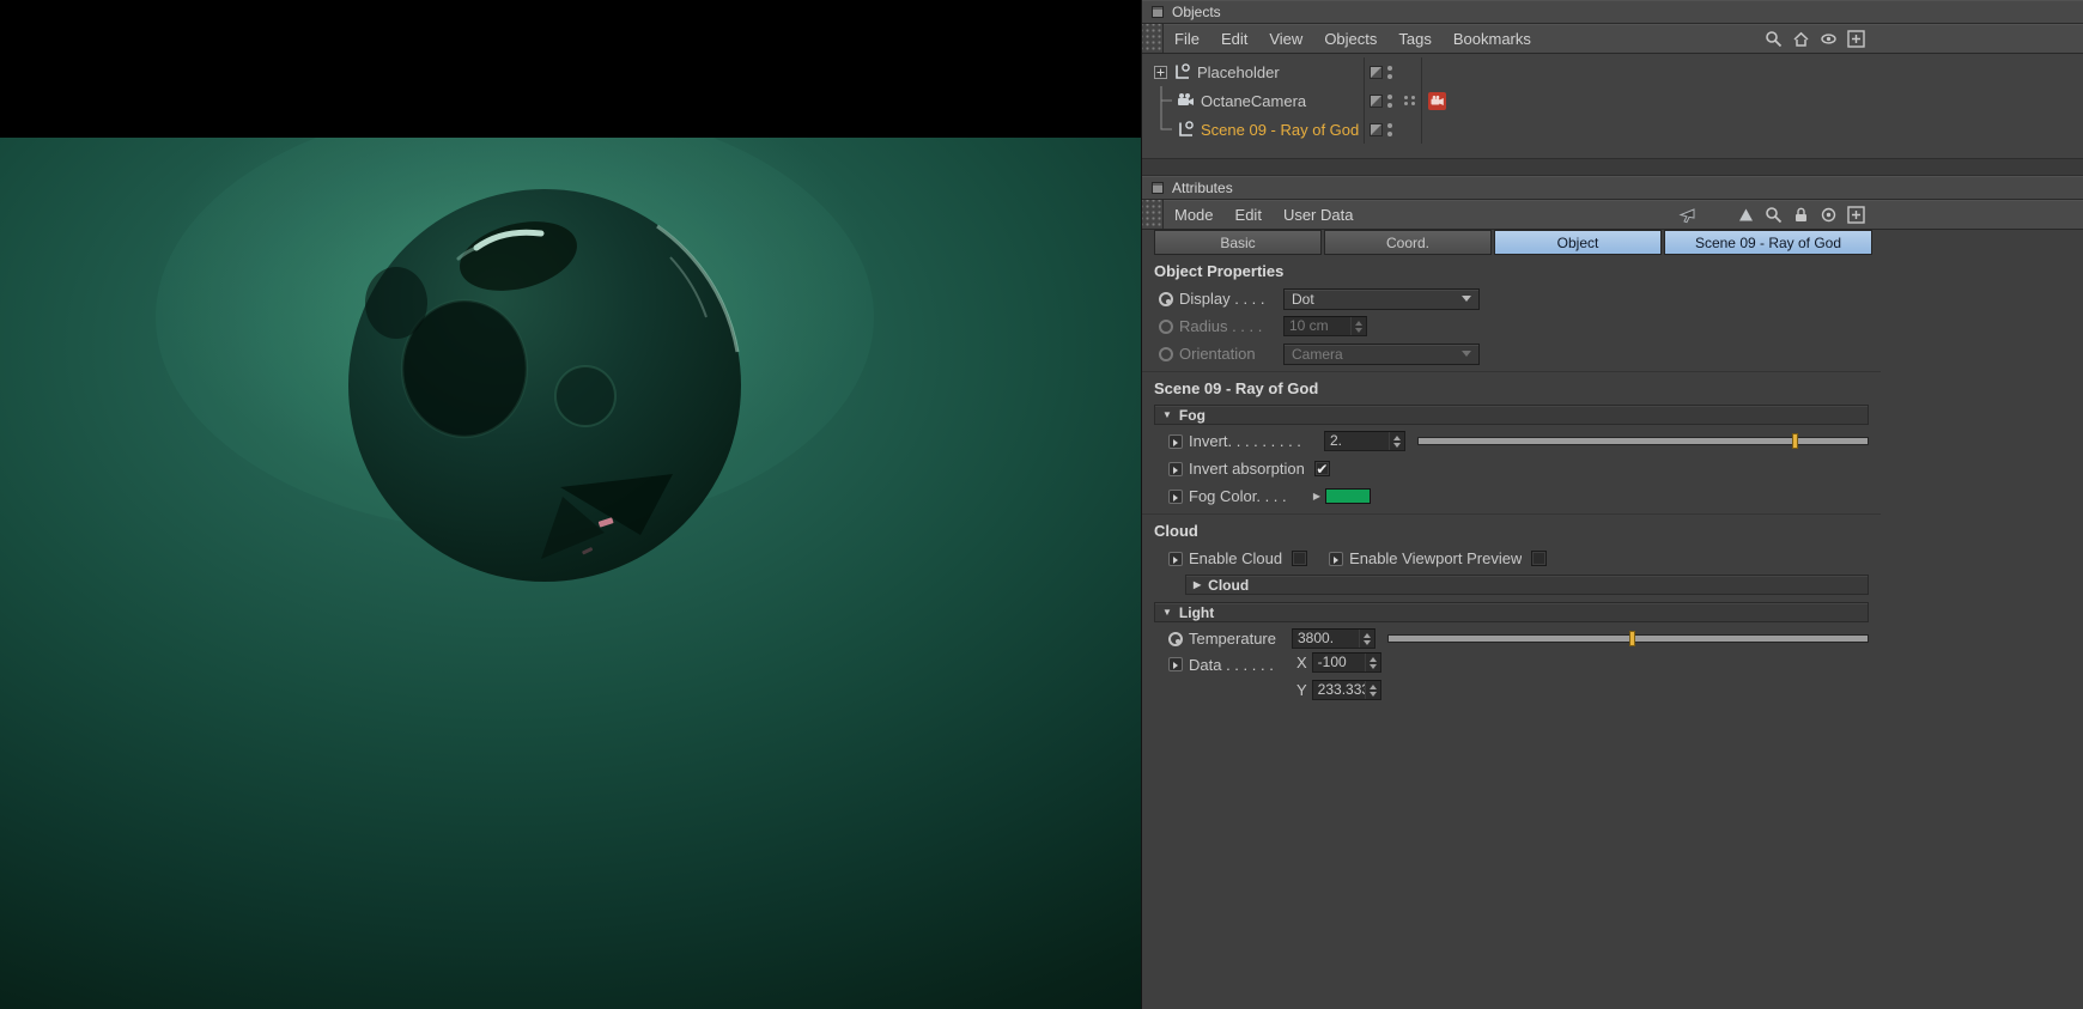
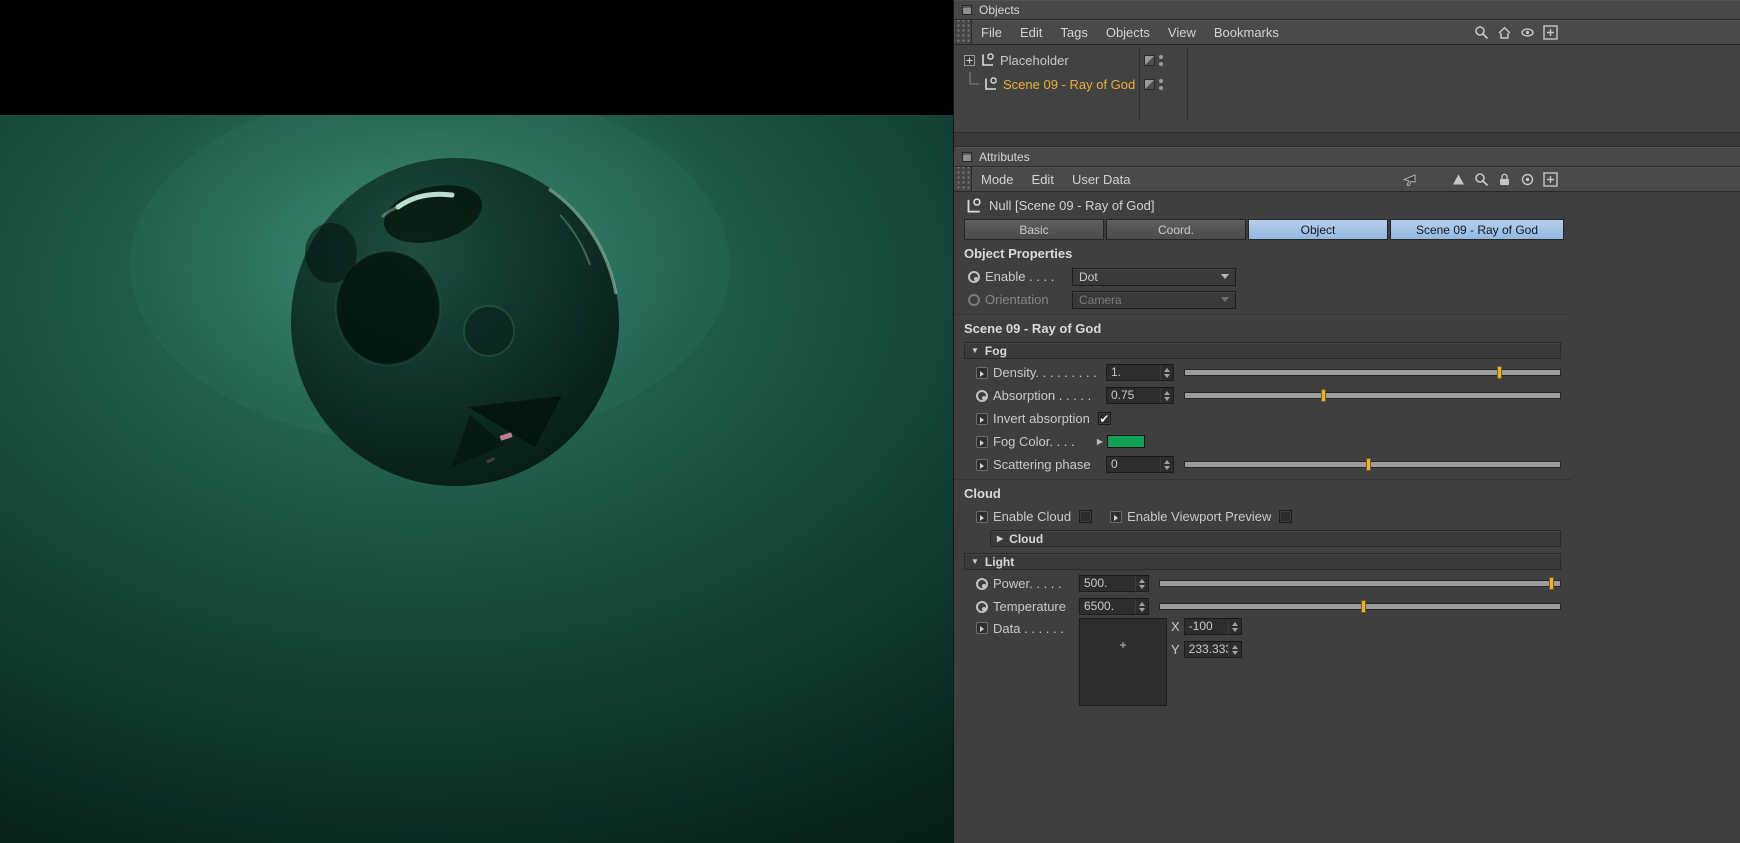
  Objects
  File
  Edit
- View
+ Tags
  Objects
- Tags
+ View
  Bookmarks
  Placeholder
- OctaneCamera
  Scene 09 - Ray of God
  Attributes
  Mode
  Edit
  User Data
+ Null [Scene 09 - Ray of God]
  Basic
  Coord.
  Object
  Scene 09 - Ray of God
  Object Properties
- Display . . . .
+ Enable . . . .
  Dot
- Radius . . . .
- 10 cm
  Orientation
  Camera
  Scene 09 - Ray of God
  ▼
  Fog
- Invert. . . . . . . . .
+ Density. . . . . . . . .
- 2.
+ 1.
+ Absorption . . . . .
+ 0.75
  Invert absorption
  ✔
  Fog Color. . . .
  ▶
+ Scattering phase
+ 0
  Cloud
  Enable Cloud
  Enable Viewport Preview
  ▶
  Cloud
  ▼
  Light
+ Power. . . . .
+ 500.
  Temperature
- 3800.
+ 6500.
  Data . . . . . .
+ +
  X
  -100
  Y
  233.33
